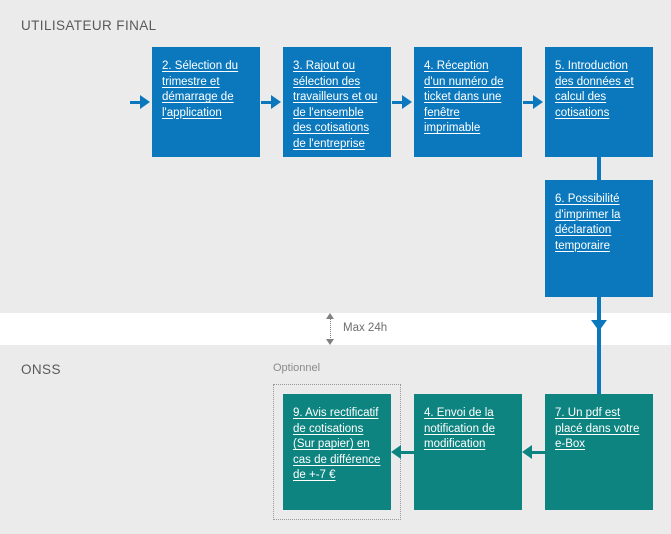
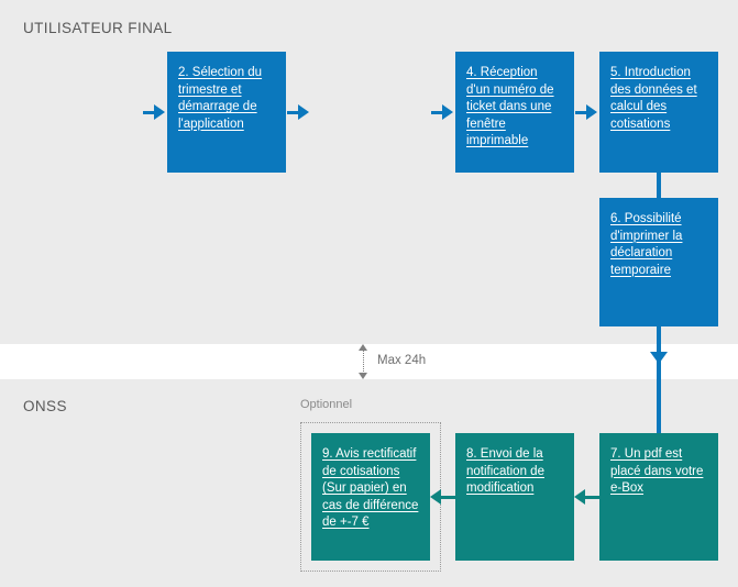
  UTILISATEUR FINAL
  ONSS
  Optionnel
  Max 24h
  2. Sélection du trimestre et démarrage de l'application
- 3. Rajout ou sélection des travailleurs et ou de l'ensemble des cotisations de l'entreprise
  4. Réception d'un numéro de ticket dans une fenêtre imprimable
  5. Introduction des données et calcul des cotisations
  6. Possibilité d'imprimer la déclaration temporaire
  7. Un pdf est placé dans votre e-Box
- 4. Envoi de la notification de modification
+ 8. Envoi de la notification de modification
  9. Avis rectificatif de cotisations (Sur papier) en cas de différence de +-7 €
